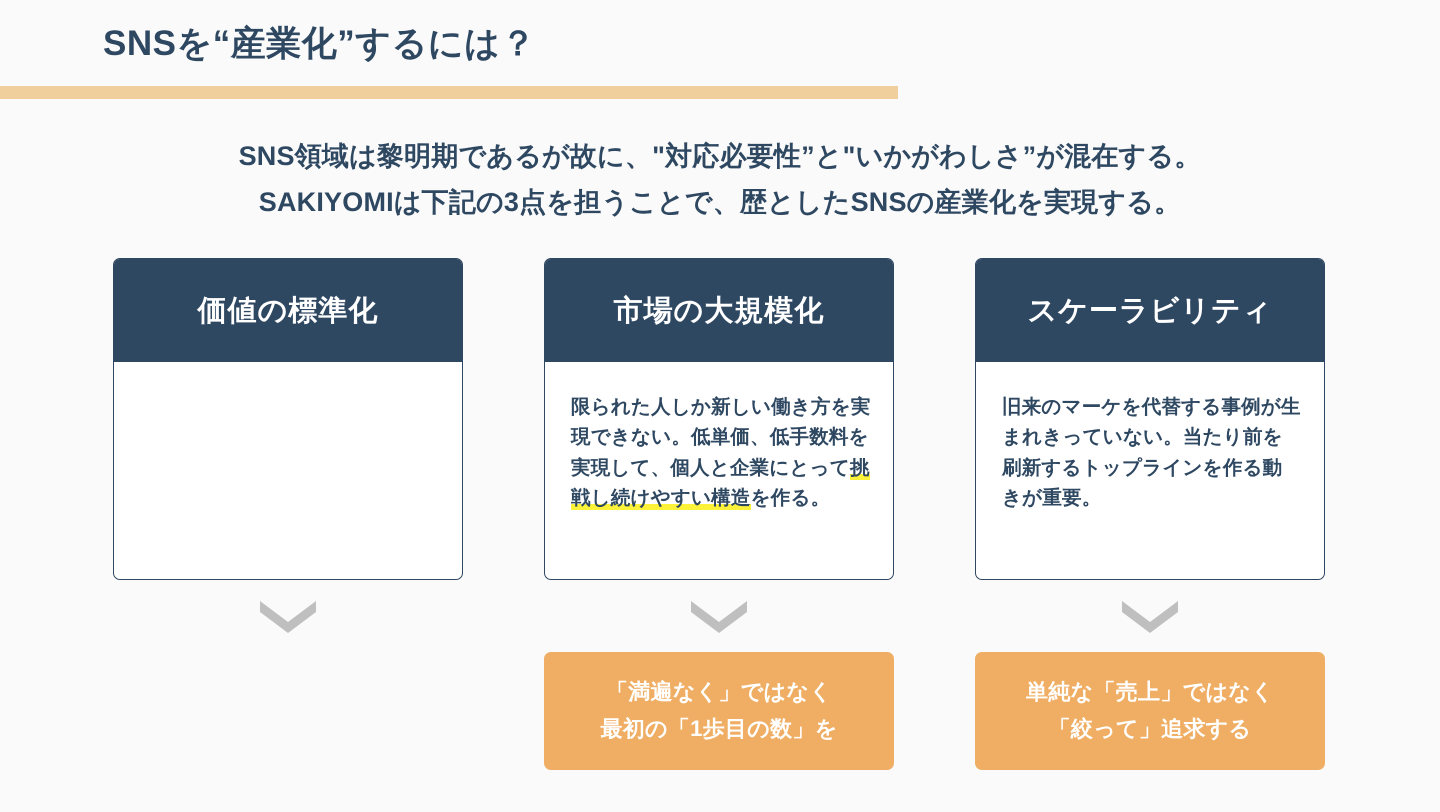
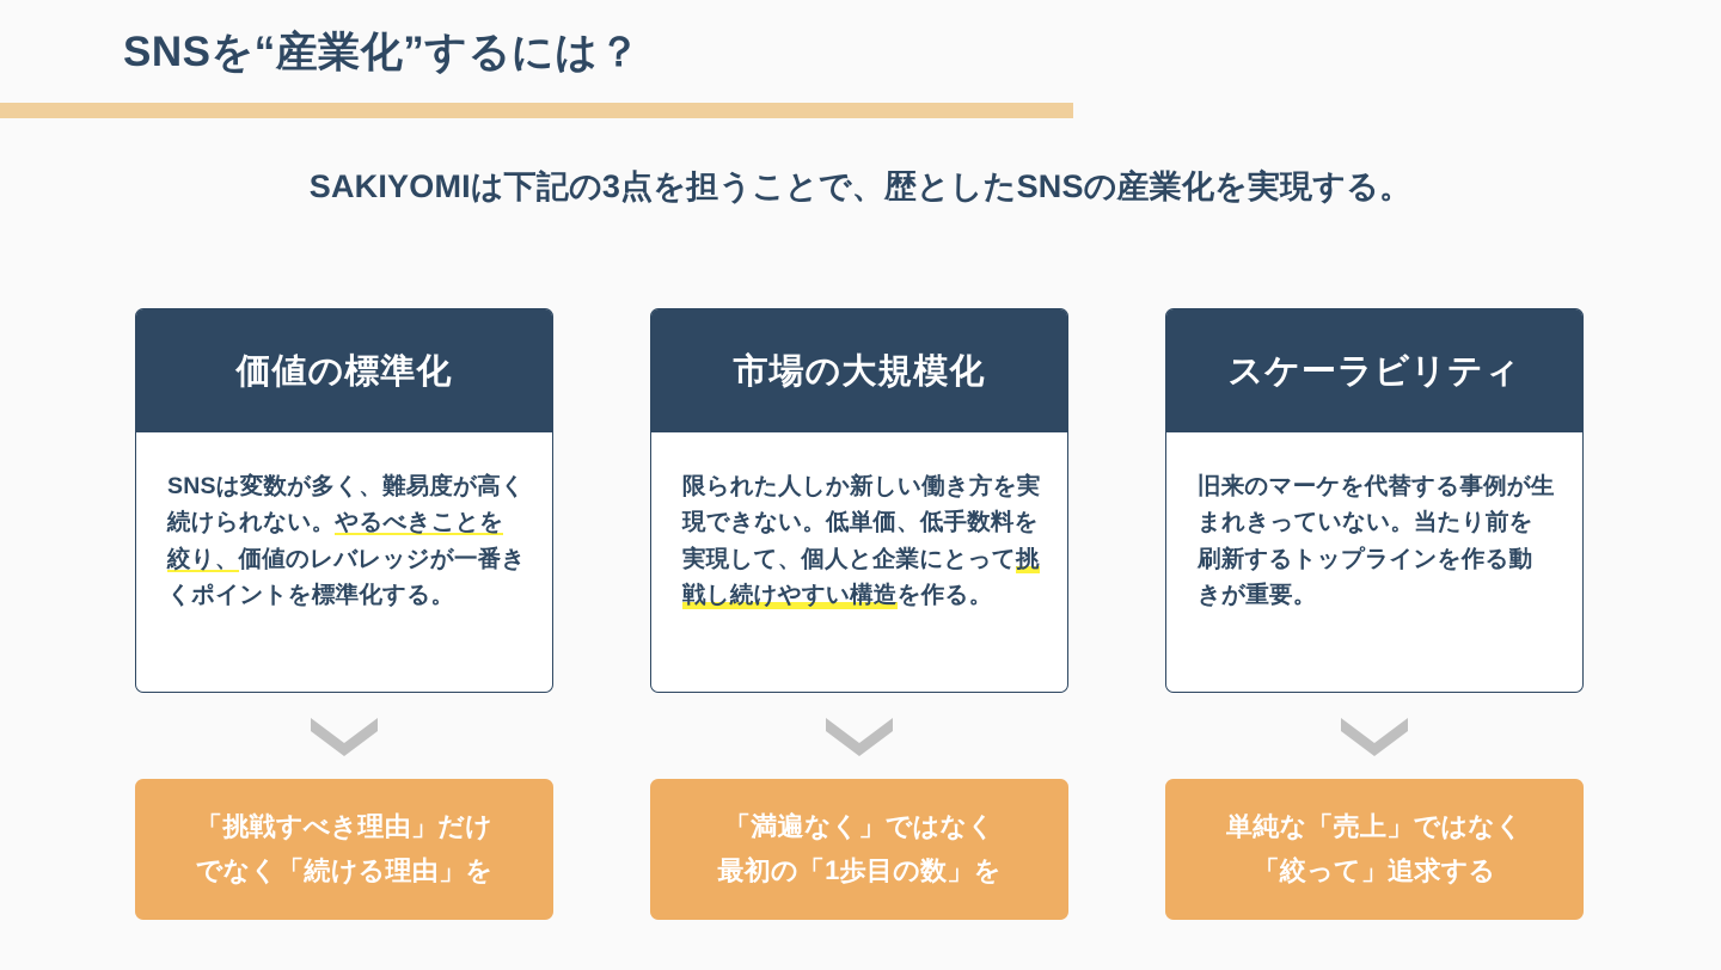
  SNSを“産業化”するには？
- SNS領域は黎明期であるが故に、"対応必要性”と"いかがわしさ”が混在する。
  SAKIYOMIは下記の3点を担うことで、歴としたSNSの産業化を実現する。
  価値の標準化
+ SNSは変数が多く、難易度が高く続けられない。やるべきことを絞り、価値のレバレッジが一番きくポイントを標準化する。
+ 「挑戦すべき理由」だけ
+ でなく「続ける理由」を
  市場の大規模化
  限られた人しか新しい働き方を実現できない。低単価、低手数料を実現して、個人と企業にとって挑戦し続けやすい構造を作る。
  「満遍なく」ではなく
  最初の「1歩目の数」を
  スケーラビリティ
  旧来のマーケを代替する事例が生まれきっていない。当たり前を刷新するトップラインを作る動きが重要。
  単純な「売上」ではなく
  「絞って」追求する
